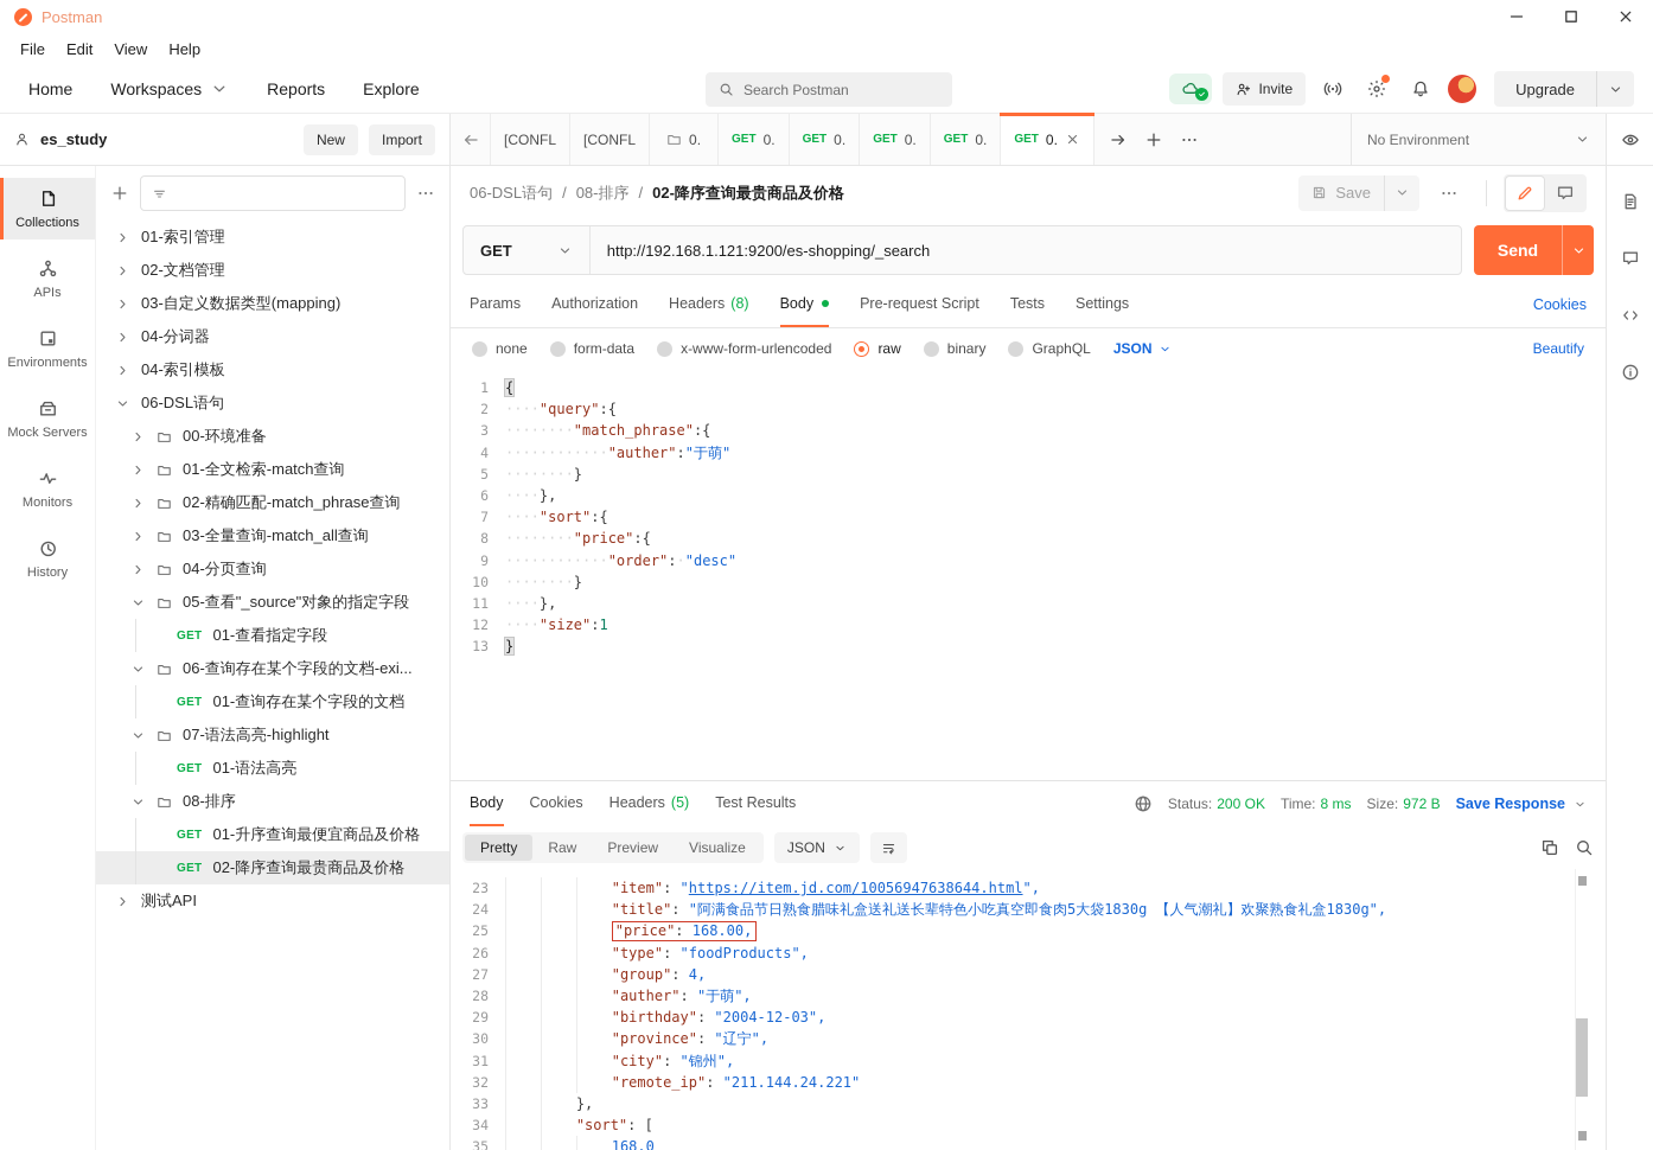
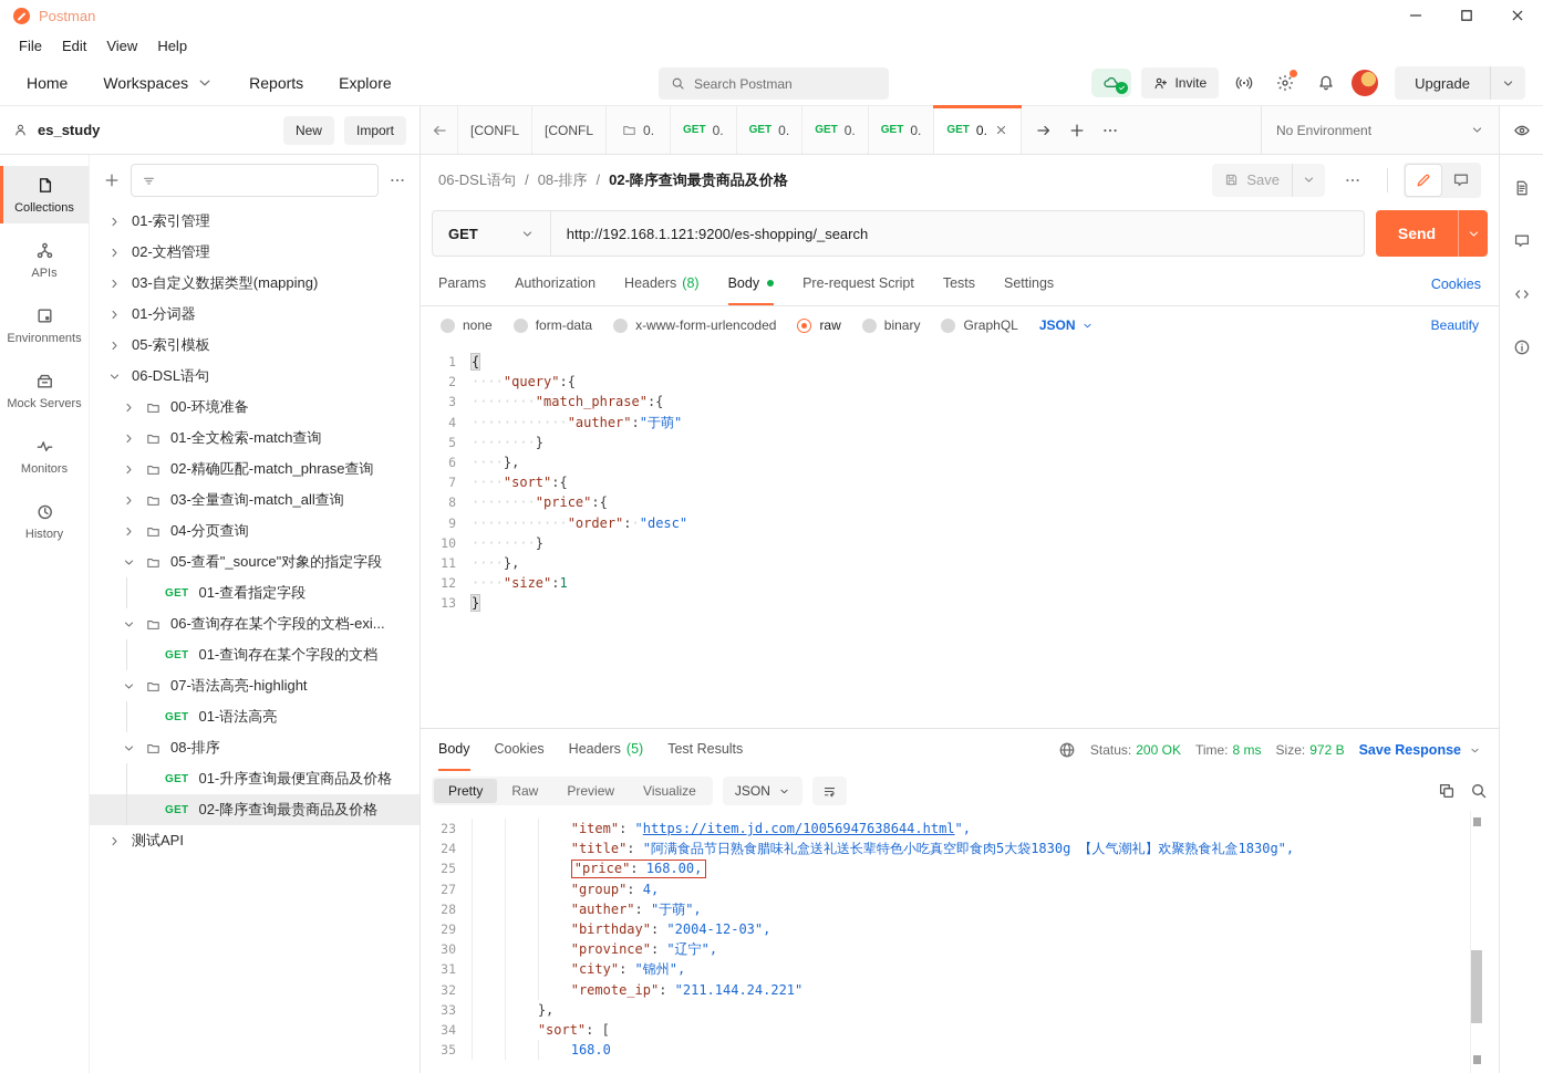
  Postman
  File
  Edit
  View
  Help
  Home
  Workspaces
  Reports
  Explore
  Search Postman
  Invite
  Upgrade
  es_study
  New
  Import
  Collections
  APIs
  Environments
  Mock Servers
  Monitors
  History
  01-索引管理
  02-文档管理
  03-自定义数据类型(mapping)
- 04-分词器
+ 01-分词器
- 04-索引模板
+ 05-索引模板
  06-DSL语句
  00-环境准备
  01-全文检索-match查询
  02-精确匹配-match_phrase查询
  03-全量查询-match_all查询
  04-分页查询
  05-查看"_source"对象的指定字段
  GET
  01-查看指定字段
  06-查询存在某个字段的文档-exi...
  GET
  01-查询存在某个字段的文档
  07-语法高亮-highlight
  GET
  01-语法高亮
  08-排序
  GET
  01-升序查询最便宜商品及价格
  GET
  02-降序查询最贵商品及价格
  测试API
  [CONFL
  [CONFL
  0.
  GET
  0.
  GET
  0.
  GET
  0.
  GET
  0.
  GET
  0.
  No Environment
  06-DSL语句
  /
  08-排序
  /
  02-降序查询最贵商品及价格
  Save
  GET
  http://192.168.1.121:9200/es-shopping/_search
  Send
  Params
  Authorization
  Headers
  (8)
  Body
  Pre-request Script
  Tests
  Settings
  Cookies
  none
  form-data
  x-www-form-urlencoded
  raw
  binary
  GraphQL
  JSON
  Beautify
  1
  {
  2
  ····"query":{
  3
  ········"match_phrase":{
  4
  ············"auther":"于萌"
  5
  ········}
  6
  ····},
  7
  ····"sort":{
  8
  ········"price":{
  9
  ············"order":·"desc"
  10
  ········}
  11
  ····},
  12
  ····"size":1
  13
  }
  Body
  Cookies
  Headers
  (5)
  Test Results
  Status:
  200 OK
  Time:
  8 ms
  Size:
  972 B
  Save Response
  Pretty
  Raw
  Preview
  Visualize
  JSON
  23
  "item": "https://item.jd.com/10056947638644.html",
  24
  "title": "阿满食品节日熟食腊味礼盒送礼送长辈特色小吃真空即食肉5大袋1830g 【人气潮礼】欢聚熟食礼盒1830g",
  25
  "price": 168.00,
- 26
- "type": "foodProducts",
  27
  "group": 4,
  28
  "auther": "于萌",
  29
  "birthday": "2004-12-03",
  30
  "province": "辽宁",
  31
  "city": "锦州",
  32
  "remote_ip": "211.144.24.221"
  33
  },
  34
  "sort": [
  35
  168.0
